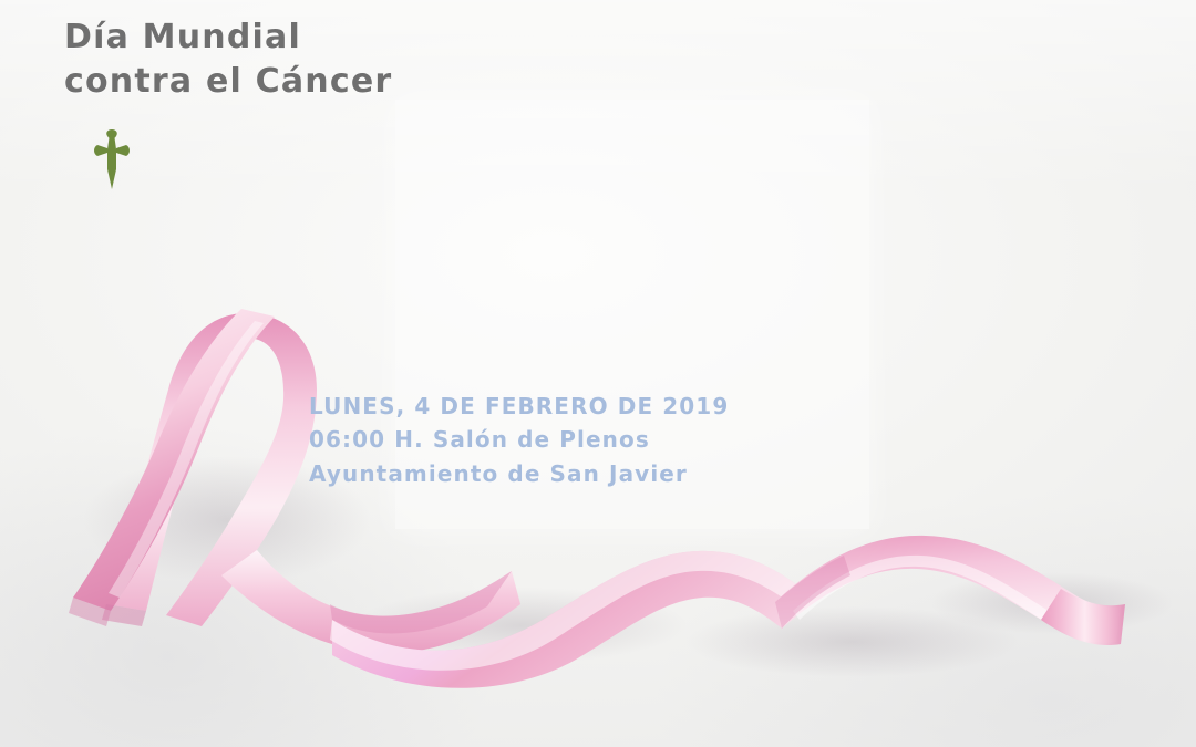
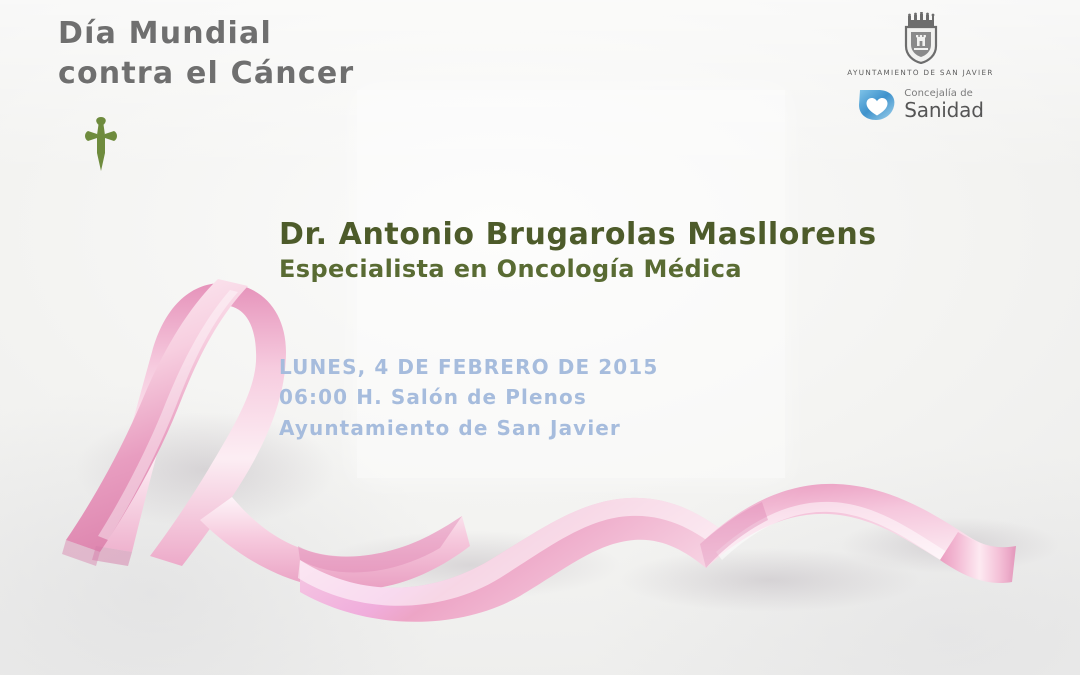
  Día Mundial
  contra el Cáncer
+ AYUNTAMIENTO DE SAN JAVIER
+ Concejalía de
+ Sanidad
+ Dr. Antonio Brugarolas Masllorens
+ Especialista en Oncología Médica
- LUNES, 4 DE FEBRERO DE 2019
+ LUNES, 4 DE FEBRERO DE 2015
  06:00 H. Salón de Plenos
  Ayuntamiento de San Javier
